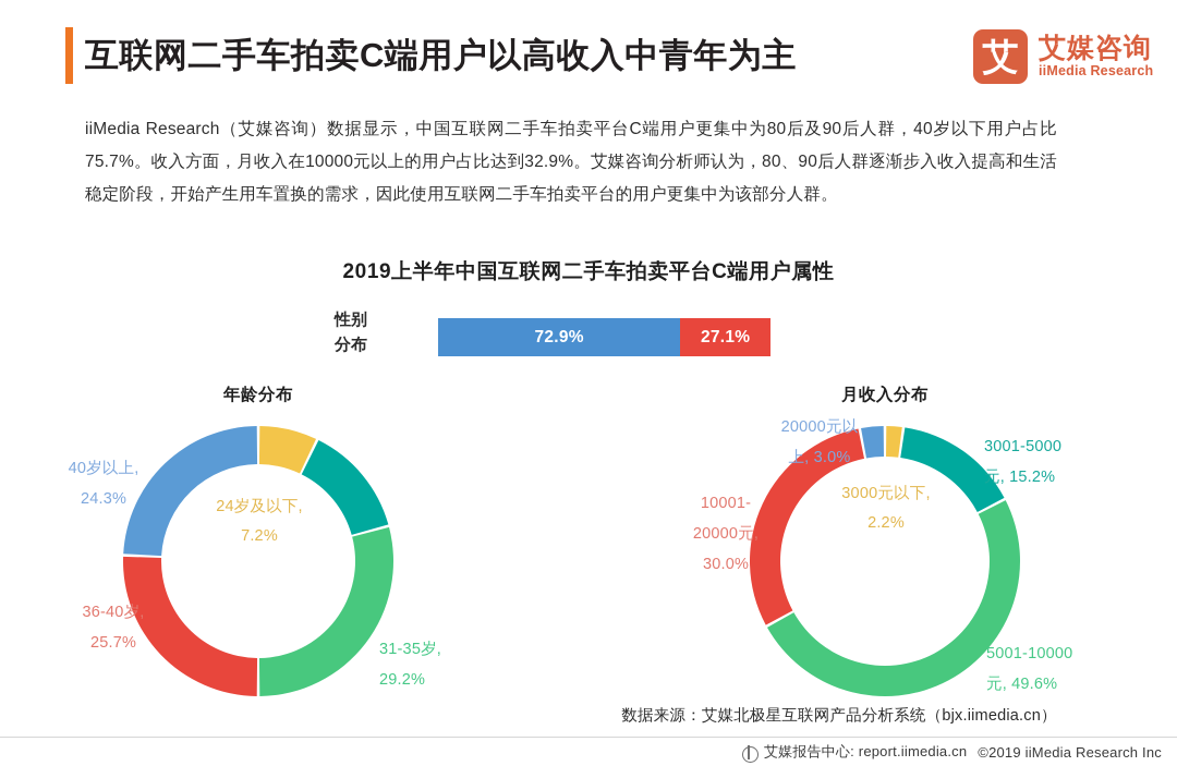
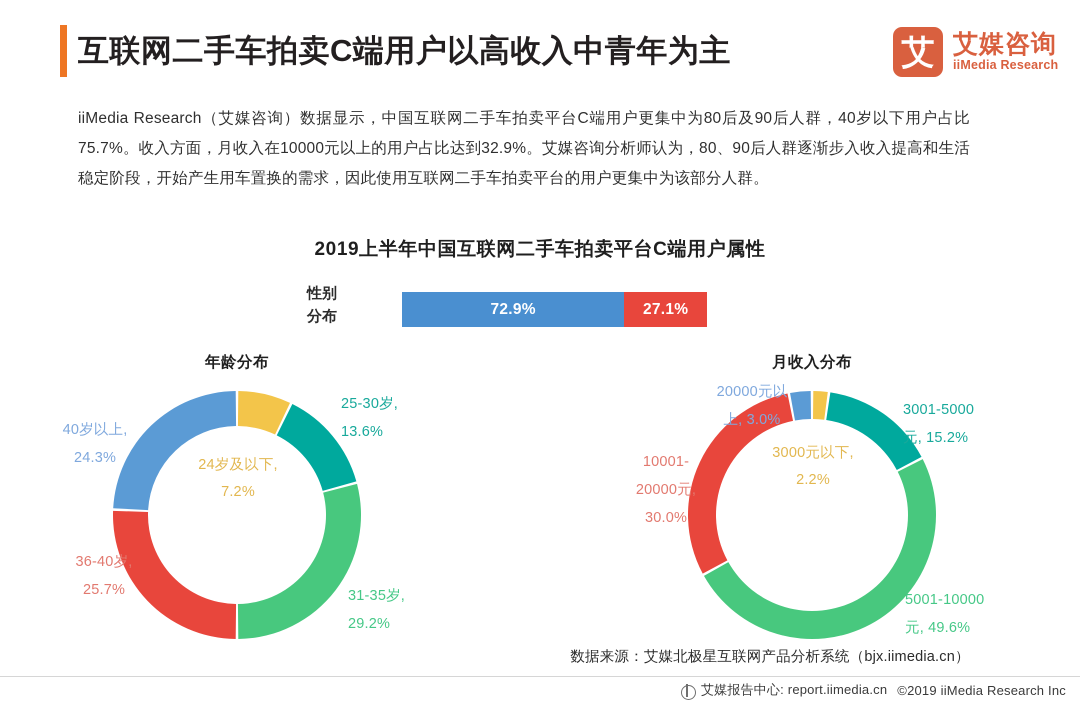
  互联网二手车拍卖C端用户以高收入中青年为主
  艾
  艾媒咨询
  iiMedia Research
  iiMedia Research（艾媒咨询）数据显示，中国互联网二手车拍卖平台C端用户更集中为80后及90后人群，40岁以下用户占比75.7%。收入方面，月收入在10000元以上的用户占比达到32.9%。艾媒咨询分析师认为，80、90后人群逐渐步入收入提高和生活稳定阶段，开始产生用车置换的需求，因此使用互联网二手车拍卖平台的用户更集中为该部分人群。
  2019上半年中国互联网二手车拍卖平台C端用户属性
  性别
  分布
  72.9%
  27.1%
  年龄分布
  24岁及以下,
  7.2%
+ 25-30岁,
+ 13.6%
  31-35岁,
  29.2%
  36-40岁,
  25.7%
  40岁以上,
  24.3%
  月收入分布
  3000元以下,
  2.2%
  3001-5000
  元, 15.2%
  5001-10000
  元, 49.6%
  10001-
  20000元,
  30.0%
  20000元以
  上, 3.0%
  数据来源：艾媒北极星互联网产品分析系统（bjx.iimedia.cn）
  艾媒报告中心: report.iimedia.cn
  ©2019 iiMedia Research Inc
